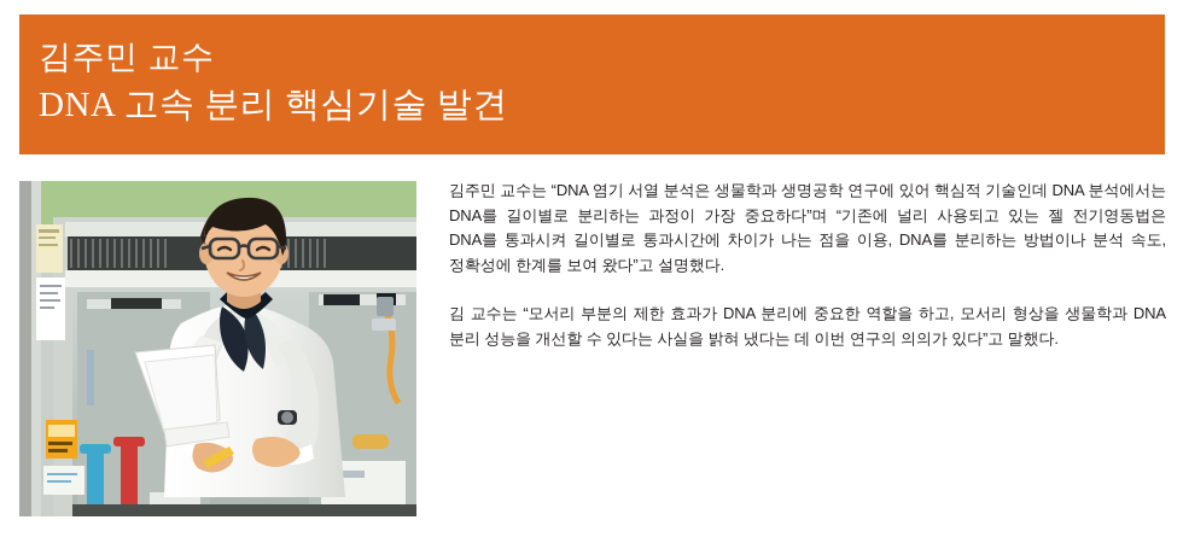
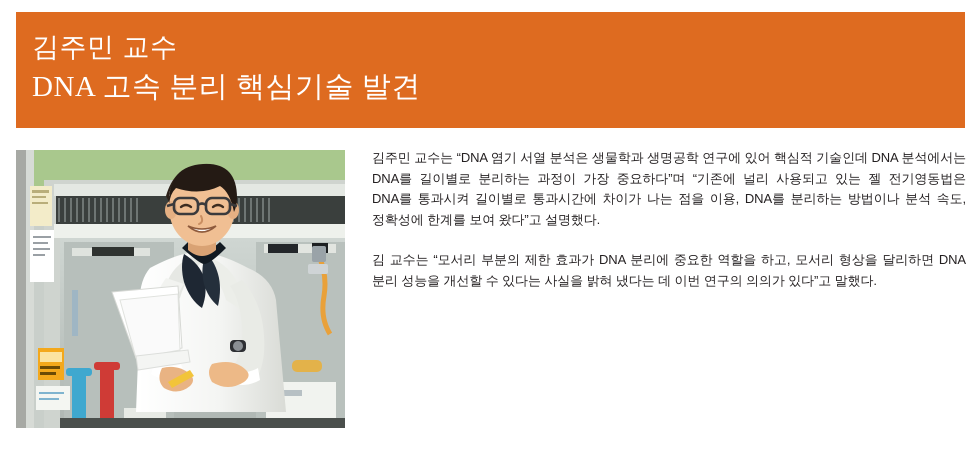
  김주민 교수
  DNA 고속 분리 핵심기술 발견
  김주민 교수는 “DNA 염기 서열 분석은 생물학과 생명공학 연구에 있어 핵심적 기술인데 DNA 분석에서는 DNA를 길이별로 분리하는 과정이 가장 중요하다”며 “기존에 널리 사용되고 있는 젤 전기영동법은 DNA를 통과시켜 길이별로 통과시간에 차이가 나는 점을 이용, DNA를 분리하는 방법이나 분석 속도, 정확성에 한계를 보여 왔다”고 설명했다.
- 김 교수는 “모서리 부분의 제한 효과가 DNA 분리에 중요한 역할을 하고, 모서리 형상을 생물학과 DNA 분리 성능을 개선할 수 있다는 사실을 밝혀 냈다는 데 이번 연구의 의의가 있다”고 말했다.
+ 김 교수는 “모서리 부분의 제한 효과가 DNA 분리에 중요한 역할을 하고, 모서리 형상을 달리하면 DNA 분리 성능을 개선할 수 있다는 사실을 밝혀 냈다는 데 이번 연구의 의의가 있다”고 말했다.
